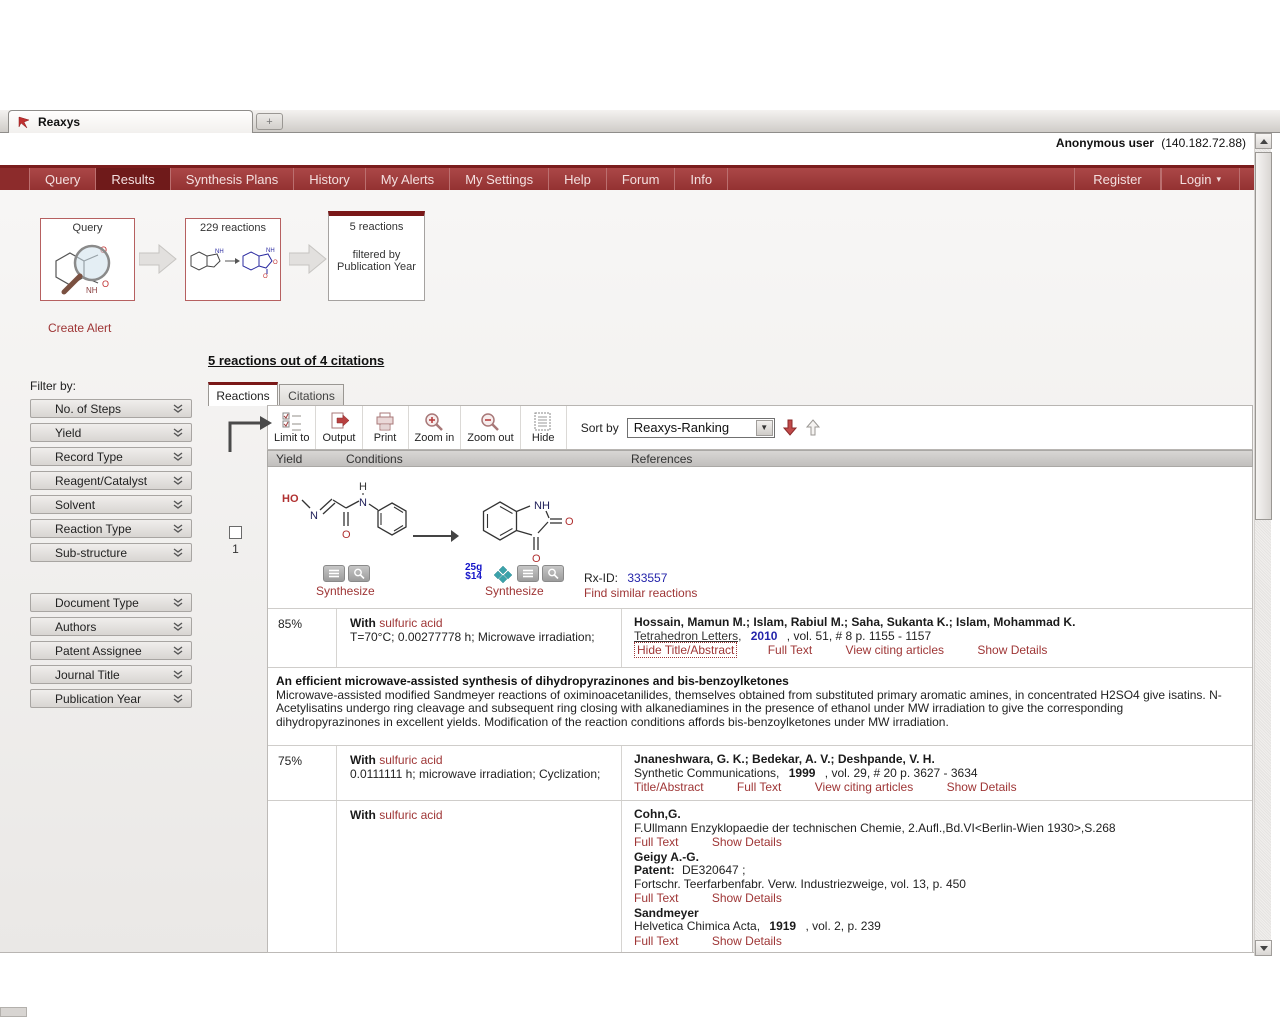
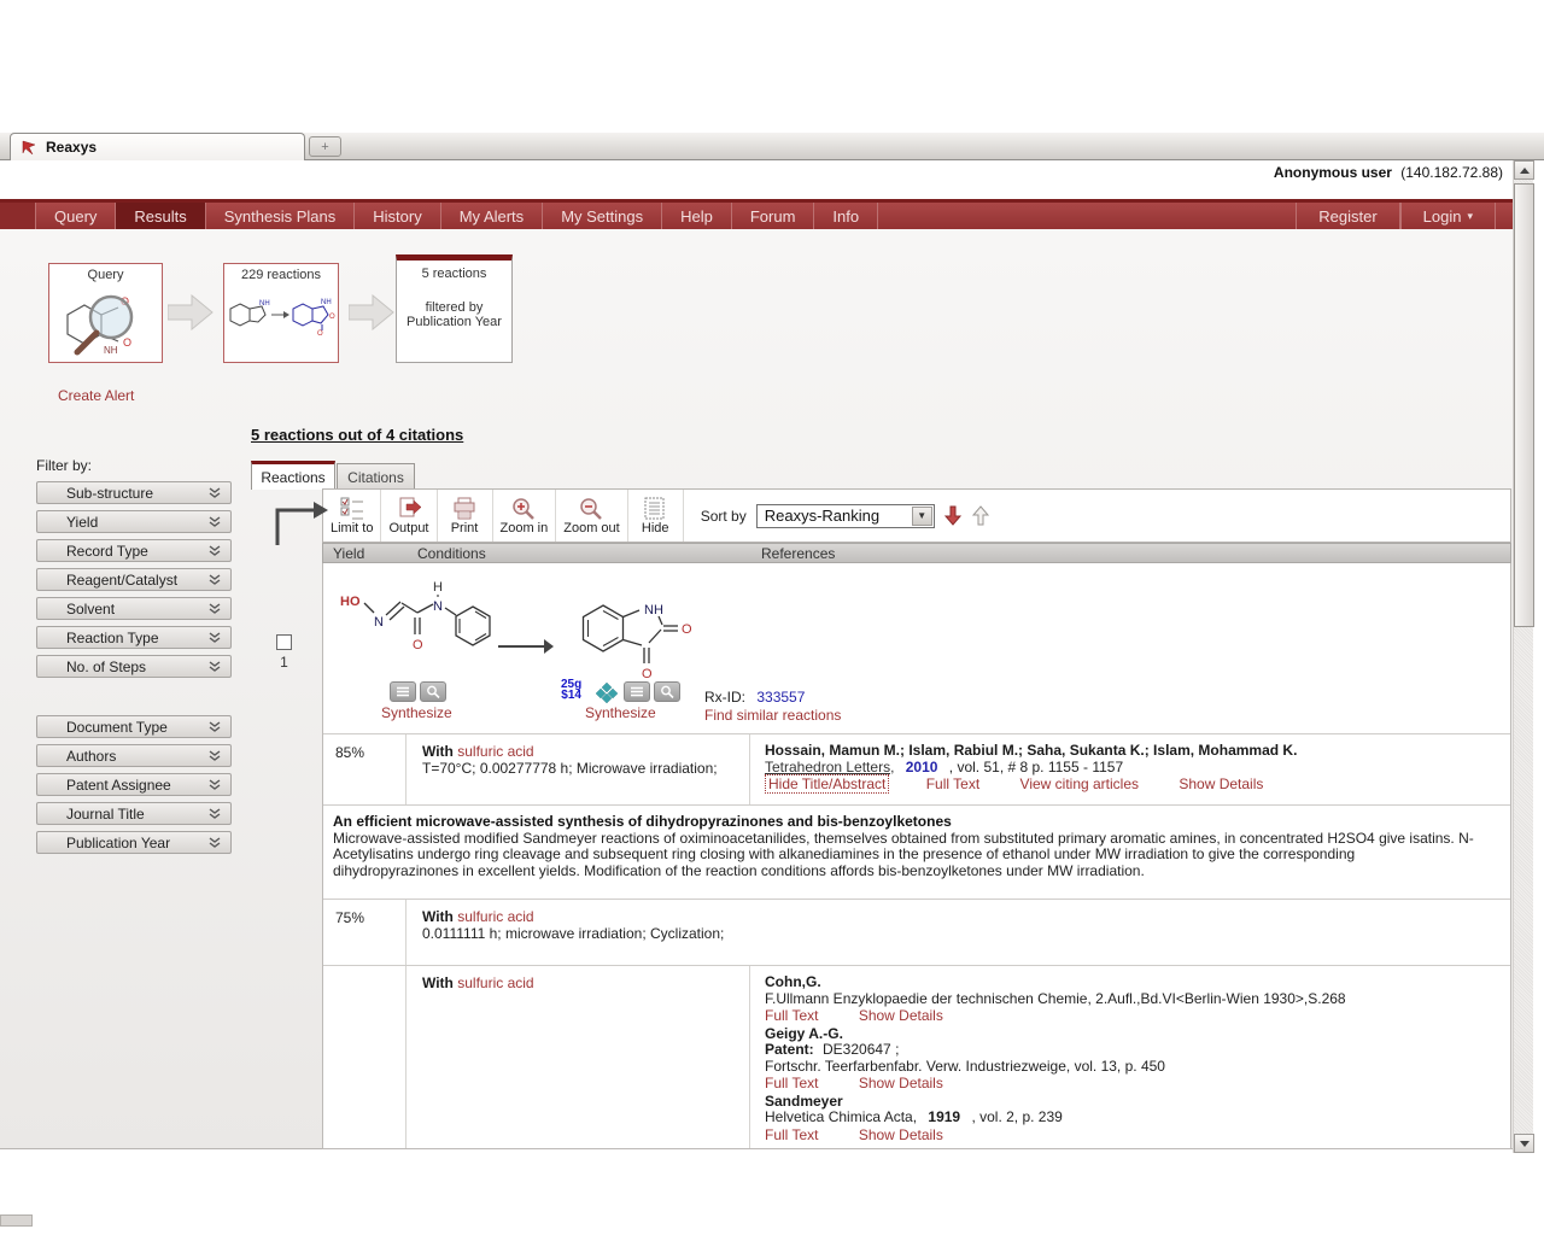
  Reaxys
  +
  Anonymous user (140.182.72.88)
  Query
  Results
  Synthesis Plans
  History
  My Alerts
  My Settings
  Help
  Forum
  Info
  Register
  Login
  ▾
  Query
  O
  O
  NH
  229 reactions
  5 reactions
  filtered by
  Publication Year
  Create Alert
  Filter by:
- No. of Steps
+ Sub-structure
  Yield
  Record Type
  Reagent/Catalyst
  Solvent
  Reaction Type
- Sub-structure
+ No. of Steps
  Document Type
  Authors
  Patent Assignee
  Journal Title
  Publication Year
  5 reactions out of 4 citations
  Reactions
  Citations
  Limit to
  Output
  Print
  Zoom in
  Zoom out
  Hide
  Sort by
  Reaxys-Ranking
  ▼
  1
  Yield
  Conditions
  References
  HO
  N
  O
  H
  N
  NH
  O
  O
  Synthesize
  25g
  $14
  Synthesize
  Rx-ID: 333557
  Find similar reactions
  85%
  With sulfuric acid
  T=70°C; 0.00277778 h; Microwave irradiation;
  Hossain, Mamun M.; Islam, Rabiul M.; Saha, Sukanta K.; Islam, Mohammad K.
  Tetrahedron Letters, 2010 , vol. 51, # 8 p. 1155 - 1157
  Hide Title/Abstract Full Text View citing articles Show Details
  An efficient microwave-assisted synthesis of dihydropyrazinones and bis-benzoylketones
  Microwave-assisted modified Sandmeyer reactions of oximinoacetanilides, themselves obtained from substituted primary aromatic amines, in concentrated H2SO4 give isatins. N-Acetylisatins undergo ring cleavage and subsequent ring closing with alkanediamines in the presence of ethanol under MW irradiation to give the corresponding dihydropyrazinones in excellent yields. Modification of the reaction conditions affords bis-benzoylketones under MW irradiation.
  75%
  With sulfuric acid
  0.0111111 h; microwave irradiation; Cyclization;
- Jnaneshwara, G. K.; Bedekar, A. V.; Deshpande, V. H.
- Synthetic Communications, 1999 , vol. 29, # 20 p. 3627 - 3634
- Title/Abstract Full Text View citing articles Show Details
  With sulfuric acid
  Cohn,G.
  F.Ullmann Enzyklopaedie der technischen Chemie, 2.Aufl.,Bd.VI<Berlin-Wien 1930>,S.268
  Full Text Show Details
  Geigy A.-G.
  Patent: DE320647 ;
  Fortschr. Teerfarbenfabr. Verw. Industriezweige, vol. 13, p. 450
  Full Text Show Details
  Sandmeyer
  Helvetica Chimica Acta, 1919 , vol. 2, p. 239
  Full Text Show Details
